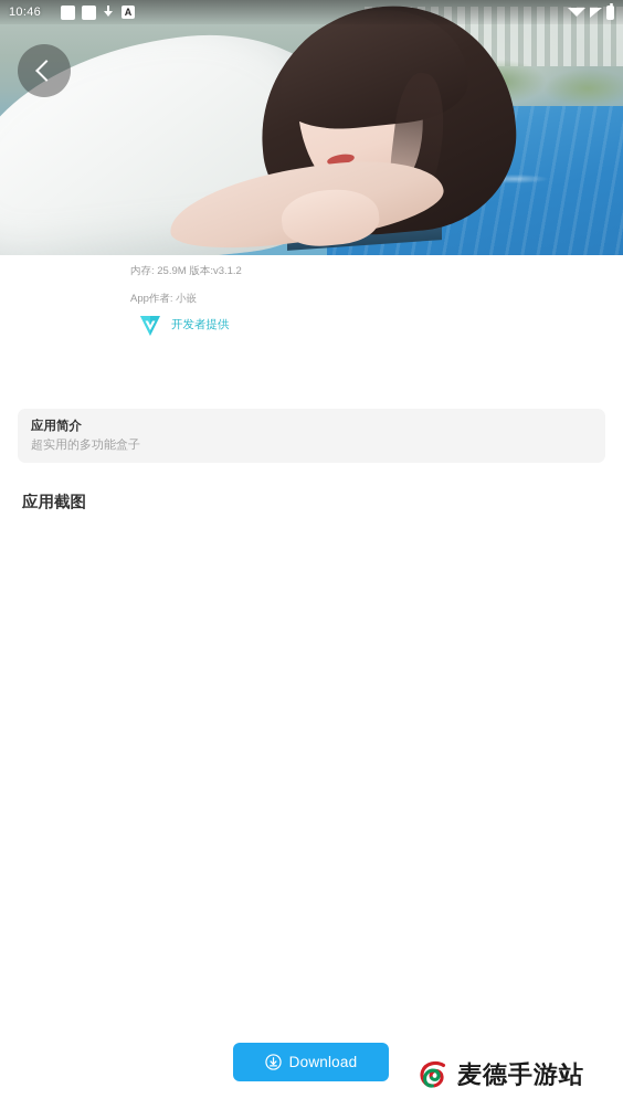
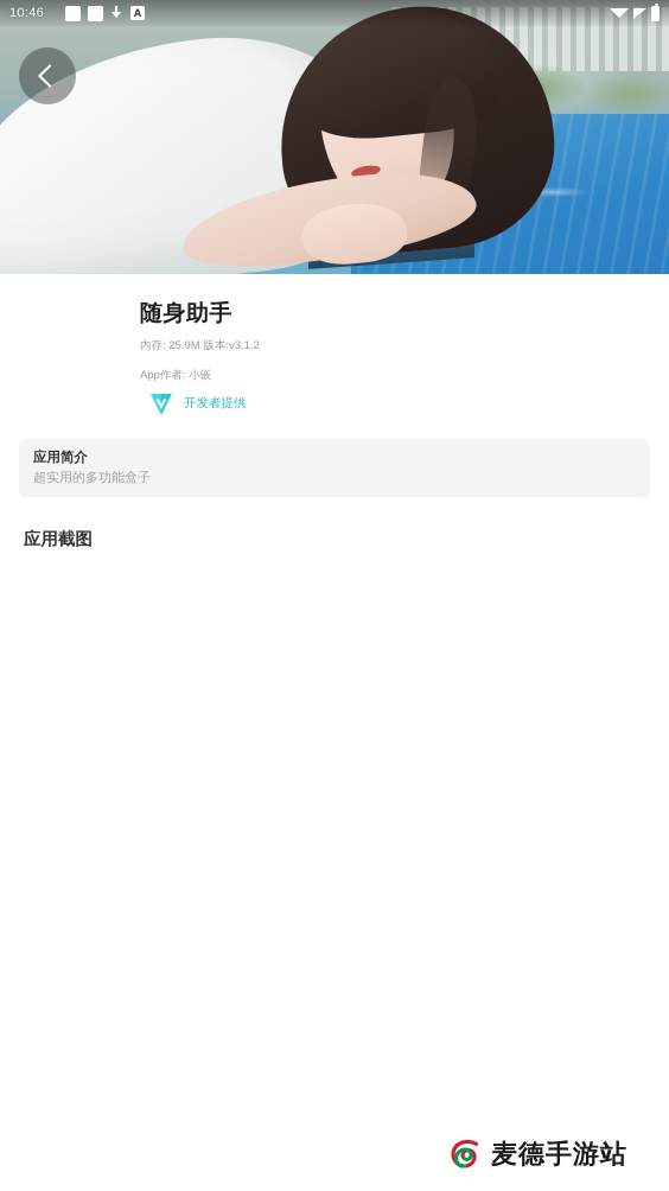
  10:46
  A
+ 随身助手
  内存: 25.9M 版本:v3.1.2
  App作者: 小嵌
  开发者提供
  应用简介
  超实用的多功能盒子
  应用截图
- Download
  麦德手游站
